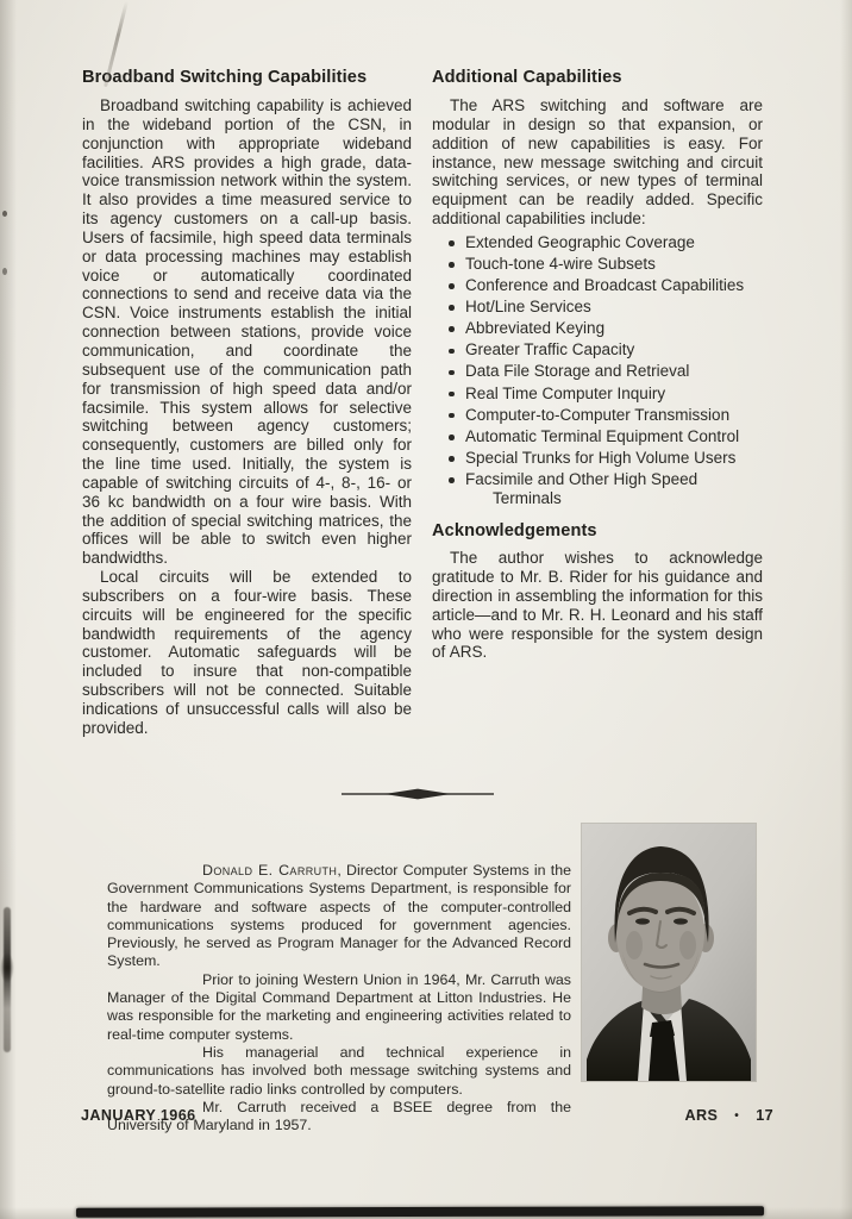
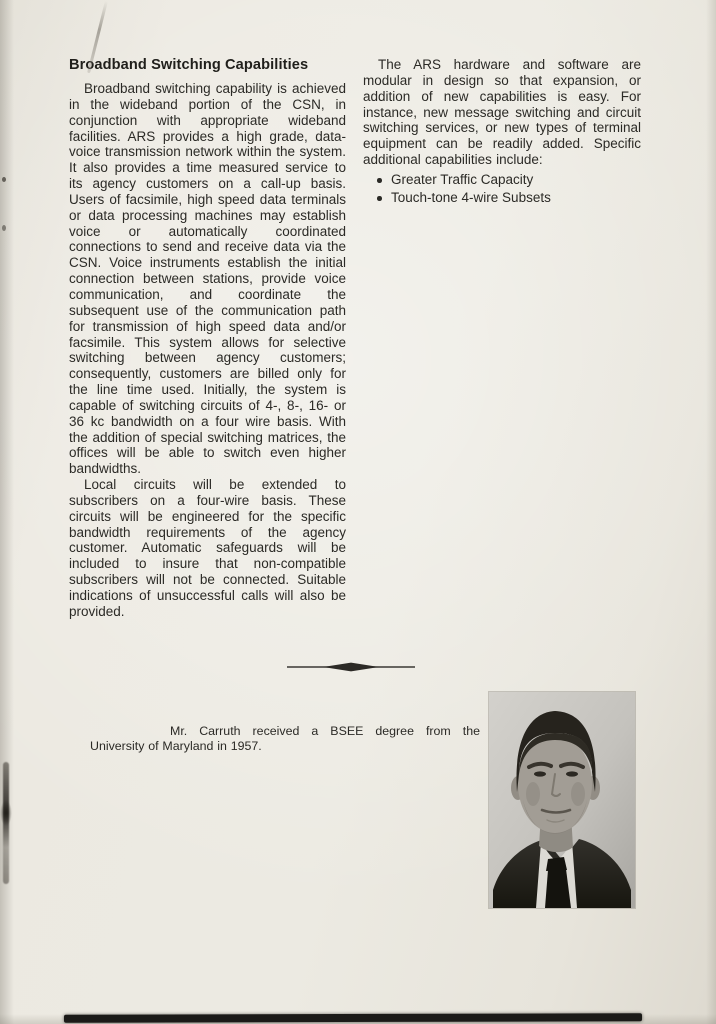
  Bradband Switching Capabilities
  Broadband switching capability is achieved in the wideband portion of the CSN, in conjunction with appropriate wideband facilities. ARS provides a high grade, data-voice transmission network within the system. It also provides a time measured service to its agency customers on a call-up basis. Users of facsimile, high speed data terminals or data processing machines may establish voice or automatically coordinated connections to send and receive data via the CSN. Voice instruments establish the initial connection between stations, provide voice communication, and coordinate the subsequent use of the communication path for transmission of high speed data and/or facsimile. This system allows for selective switching between agency customers; consequently, customers are billed only for the line time used. Initially, the system is capable of switching circuits of 4-, 8-, 16- or 36 kc bandwidth on a four wire basis. With the addition of special switching matrices, the offices will be able to switch even higher bandwidths.
  Local circuits will be extended to subscribers on a four-wire basis. These circuits will be engineered for the specific bandwidth requirements of the agency customer. Automatic safeguards will be included to insure that non-compatible subscribers will not be connected. Suitable indications of unsuccessful calls will also be provided.
- Additional Capabilities
- The ARS switching and software are modular in design so that expansion, or addition of new capabilities is easy. For instance, new message switching and circuit switching services, or new types of terminal equipment can be readily added. Specific additional capabilities include:
+ The ARS hardware and software are modular in design so that expansion, or addition of new capabilities is easy. For instance, new message switching and circuit switching services, or new types of terminal equipment can be readily added. Specific additional capabilities include:
- Extended Geographic Coverage
- Touch-tone 4-wire Subsets
+ Greater Traffic Capacity
- Conference and Broadcast Capabilities
- Hot/Line Services
- Abbreviated Keying
- Greater Traffic Capacity
+ Touch-tone 4-wire Subsets
- Data File Storage and Retrieval
- Real Time Computer Inquiry
- Computer-to-Computer Transmission
- Automatic Terminal Equipment Control
- Special Trunks for High Volume Users
- Facsimile and Other High Speed Terminals
- Acknowledgements
- The author wishes to acknowledge gratitude to Mr. B. Rider for his guidance and direction in assembling the information for this article—and to Mr. R. H. Leonard and his staff who were responsible for the system design of ARS.
- Donald E. Carruth, Director Computer Systems in the Government Communications Systems Department, is responsible for the hardware and software aspects of the computer-controlled communications systems produced for government agencies. Previously, he served as Program Manager for the Advanced Record System.
- Prior to joining Western Union in 1964, Mr. Carruth was Manager of the Digital Command Department at Litton Industries. He was responsible for the marketing and engineering activities related to real-time computer systems.
- His managerial and technical experience in communications has involved both message switching systems and ground-to-satellite radio links controlled by computers.
  Mr. Carruth received a BSEE degree from the University of Maryland in 1957.
- JANUARY 1966
- ARS • 17
